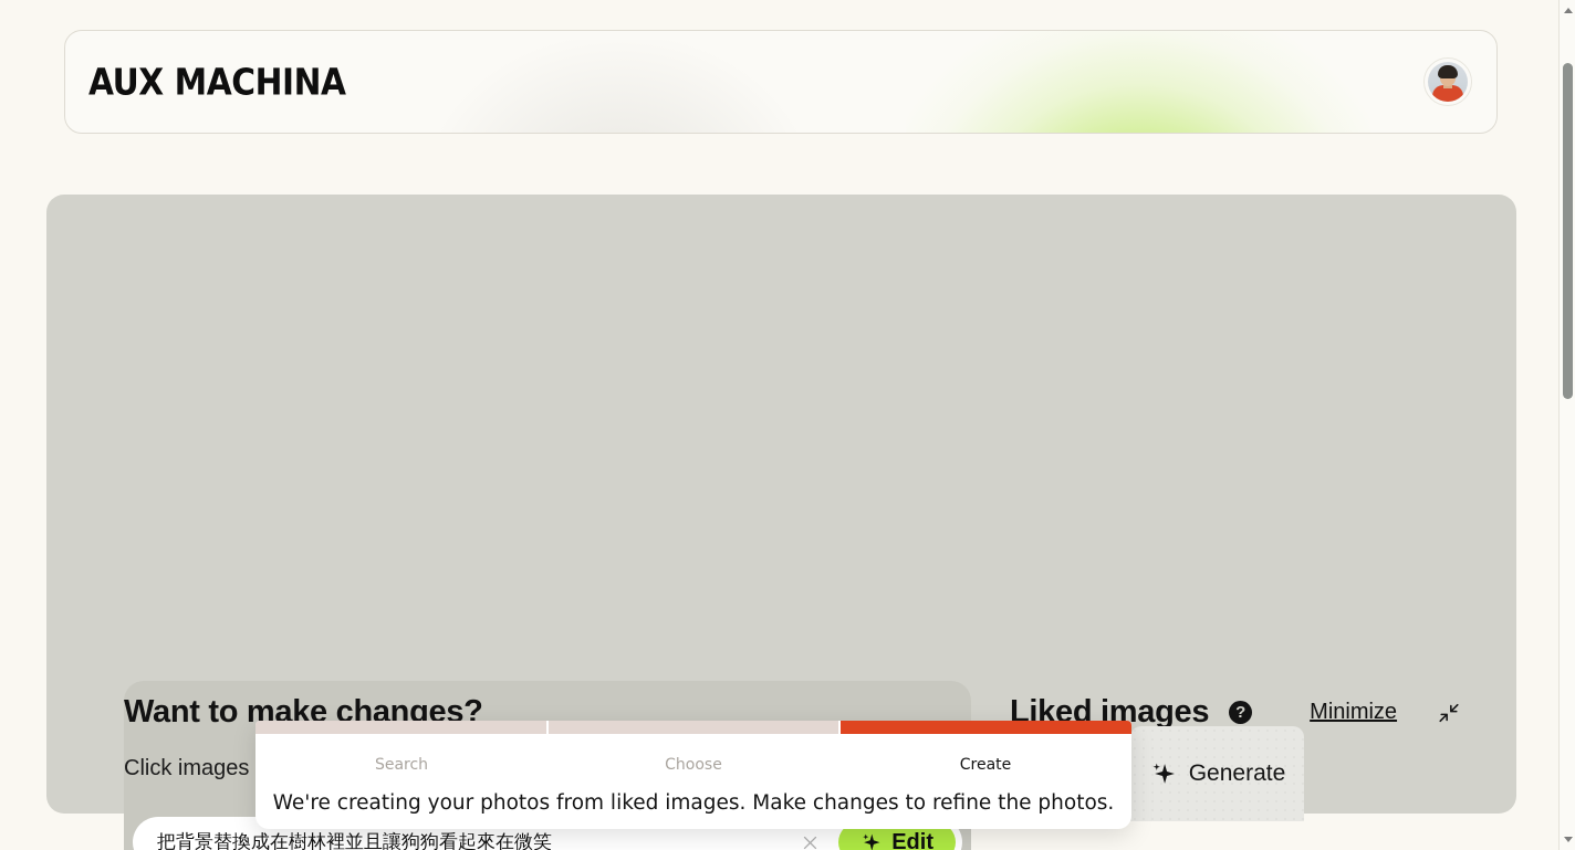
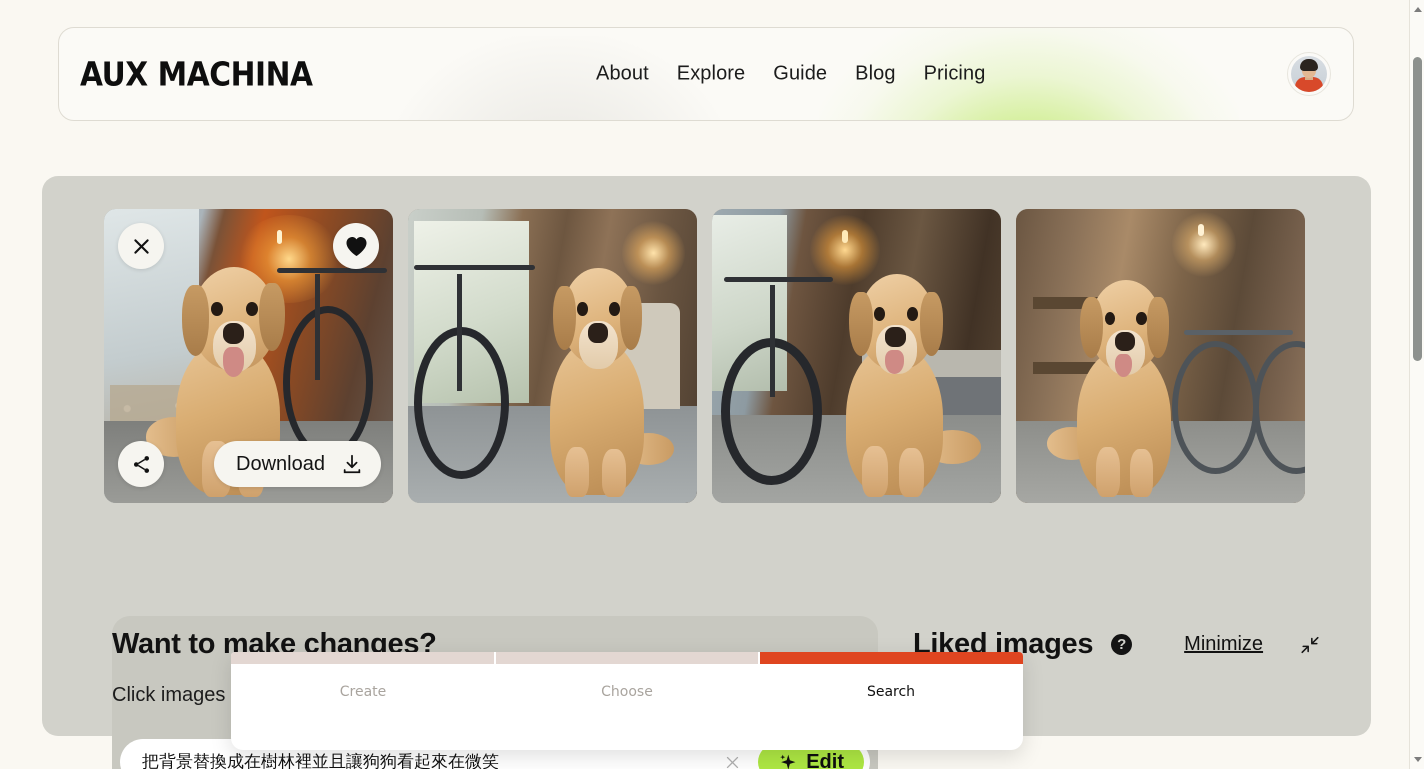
  AUX MACHINA
+ About
+ Explore
+ Guide
+ Blog
+ Pricing
+ Download
  Want to make changes?
  Click images
  把背景替換成在樹林裡並且讓狗狗看起來在微笑
  Edit
  Liked images
  ?
  Minimize
- Generate
- Search
+ Create
  Choose
- Create
+ Search
- We're creating your photos from liked images. Make changes to refine the photos.
